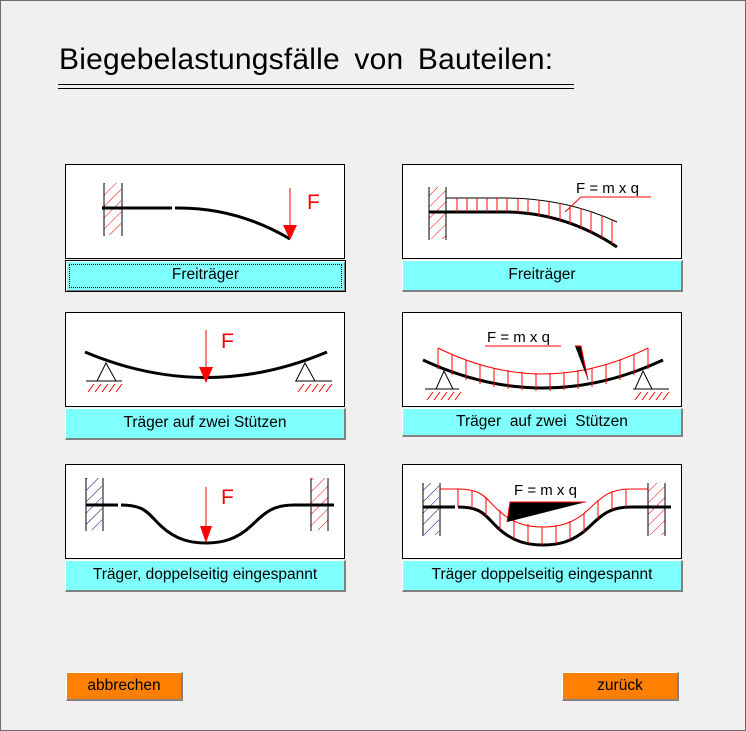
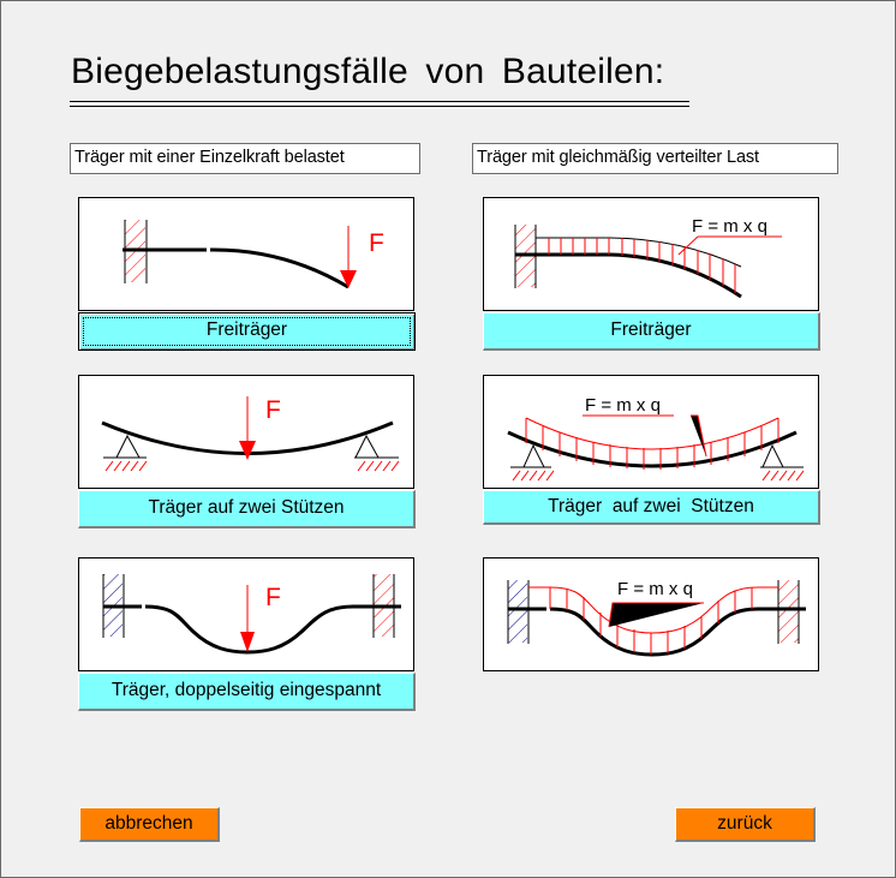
  Biegebelastungsfälle von Bauteilen:
+ Träger mit einer Einzelkraft belastet
+ Träger mit gleichmäßig verteilter Last
  F
  Freiträger
  F
  Träger auf zwei Stützen
  F
  Träger, doppelseitig eingespannt
  F = m x q
  Freiträger
  F = m x q
  Träger auf zwei Stützen
  F = m x q
- Träger doppelseitig eingespannt
  abbrechen
  zurück
